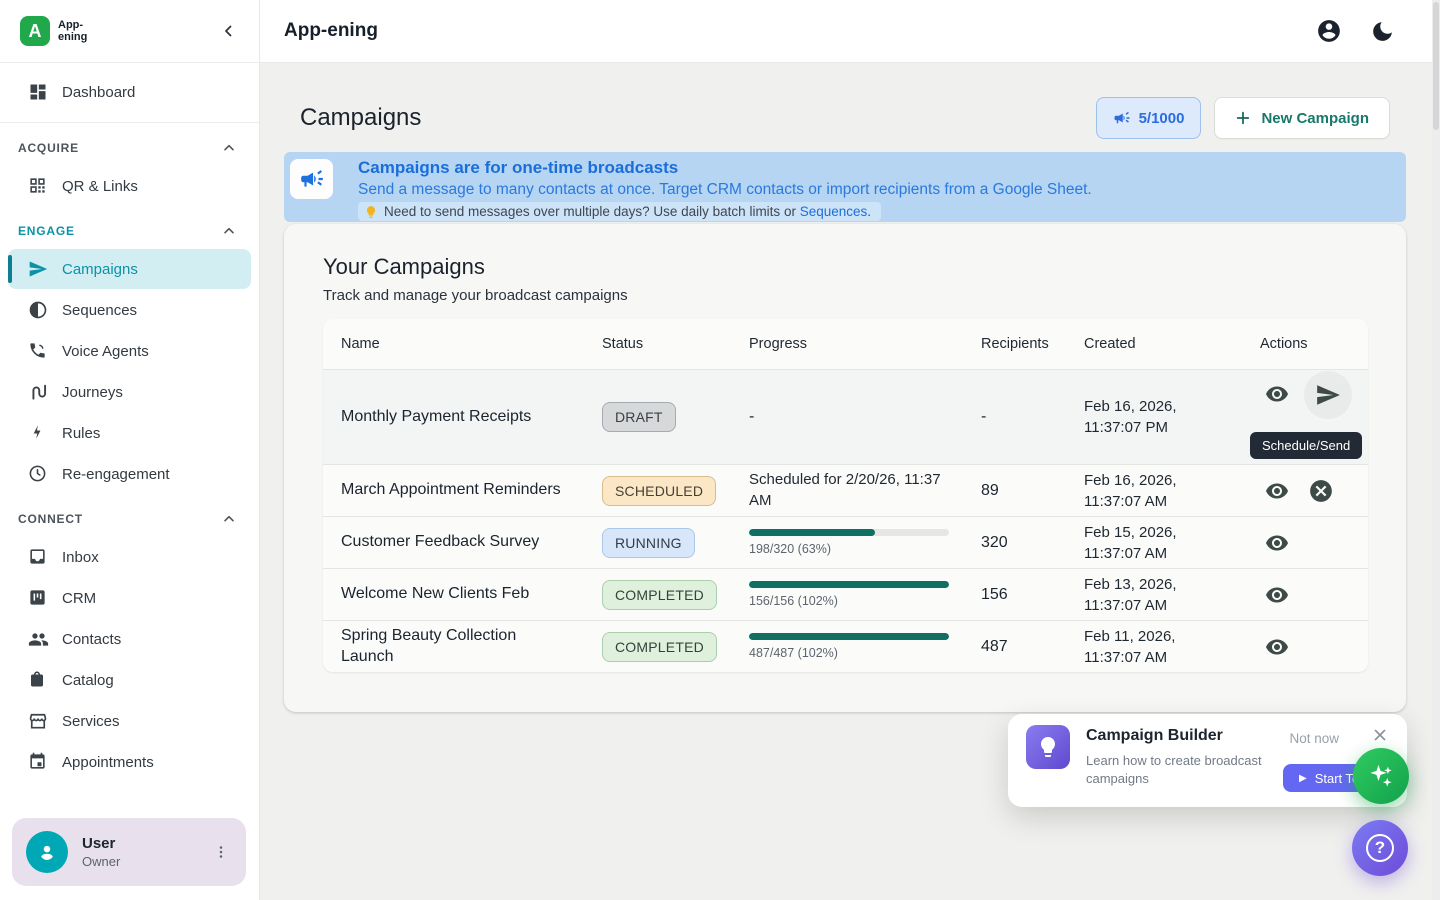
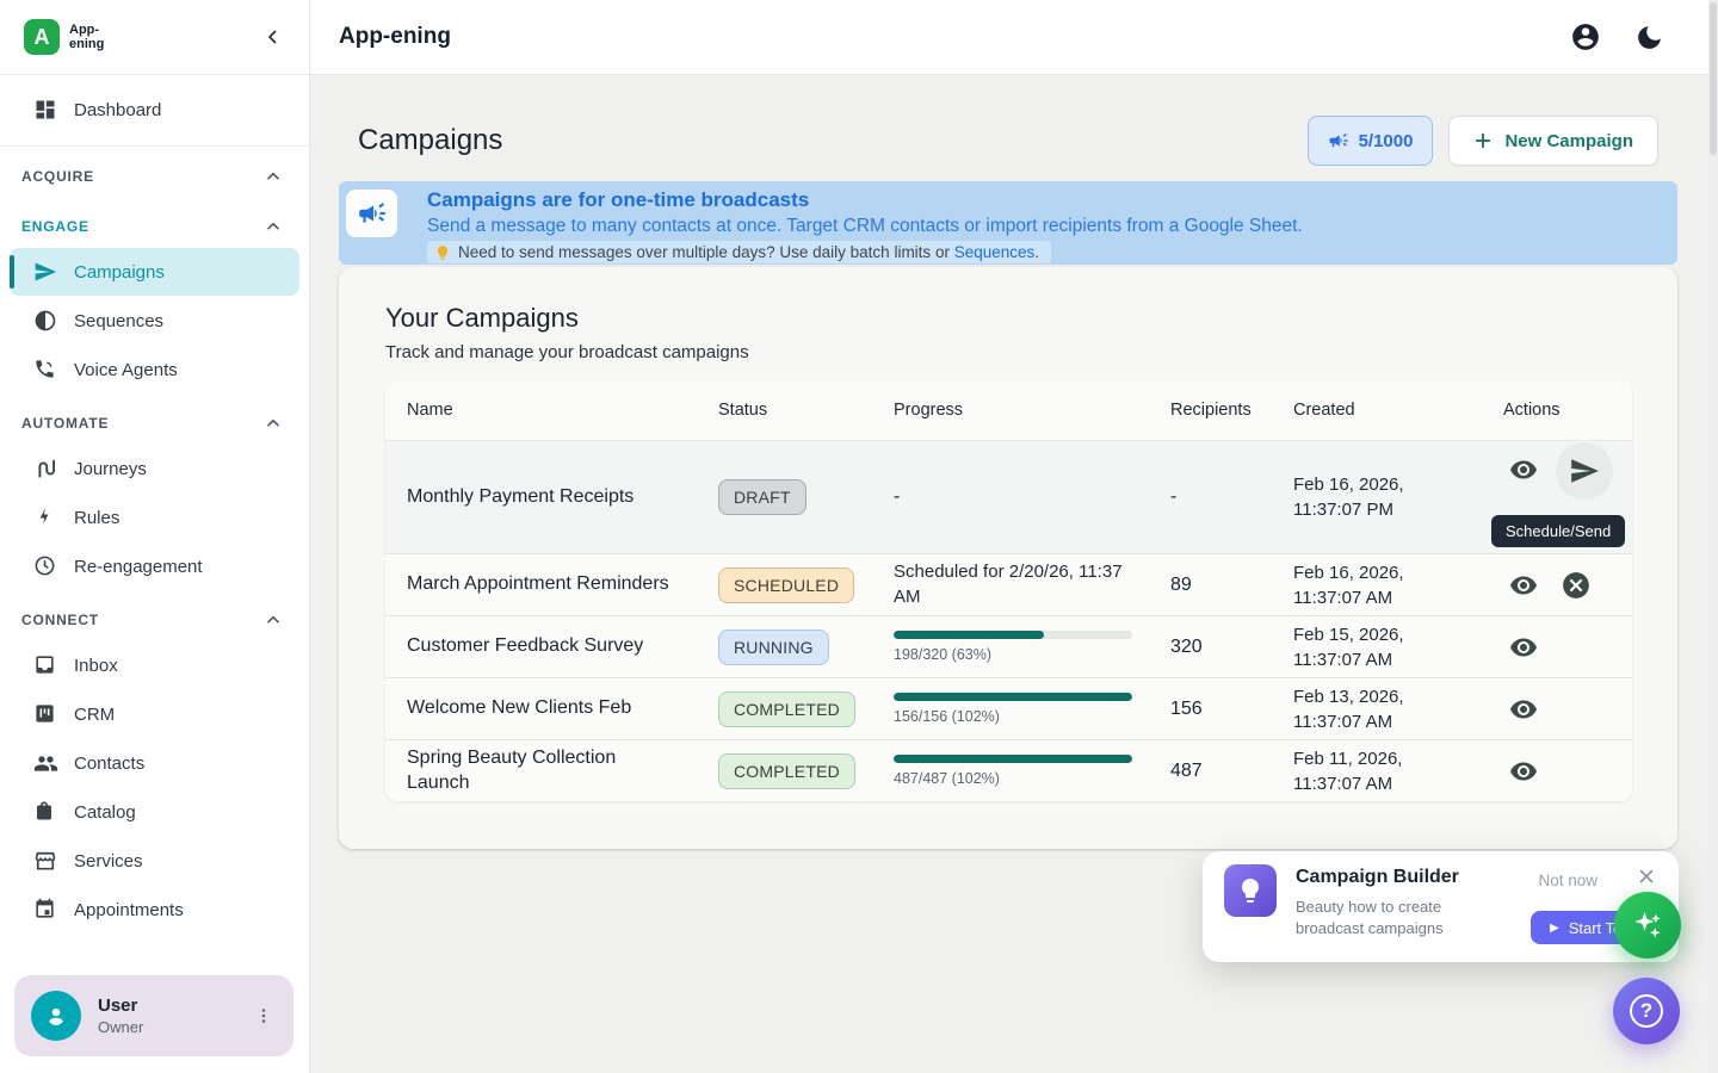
  A
  App-
  ening
  Dashboard
  ACQUIRE
- QR & Links
  ENGAGE
  Campaigns
  Sequences
  Voice Agents
+ AUTOMATE
  Journeys
  Rules
  Re-engagement
  CONNECT
  Inbox
  CRM
  Contacts
  Catalog
  Services
  Appointments
  User
  Owner
  App-ening
  Campaigns
  5/1000
  New Campaign
  Campaigns are for one-time broadcasts
  Send a message to many contacts at once. Target CRM contacts or import recipients from a Google Sheet.
  Need to send messages over multiple days? Use daily batch limits or Sequences.
  Your Campaigns
  Track and manage your broadcast campaigns
  Name
  Status
  Progress
  Recipients
  Created
  Actions
  Monthly Payment Receipts
  DRAFT
  -
  -
  Feb 16, 2026,
  11:37:07 PM
  Schedule/Send
  March Appointment Reminders
  SCHEDULED
  Scheduled for 2/20/26, 11:37 AM
  89
  Feb 16, 2026,
  11:37:07 AM
  Customer Feedback Survey
  RUNNING
  198/320 (63%)
  320
  Feb 15, 2026,
  11:37:07 AM
  Welcome New Clients Feb
  COMPLETED
  156/156 (102%)
  156
  Feb 13, 2026,
  11:37:07 AM
  Spring Beauty Collection Launch
  COMPLETED
  487/487 (102%)
  487
  Feb 11, 2026,
  11:37:07 AM
  Campaign Builder
- Learn how to create broadcast campaigns
+ Beauty how to create broadcast campaigns
  Not now
  ▶
  ?
